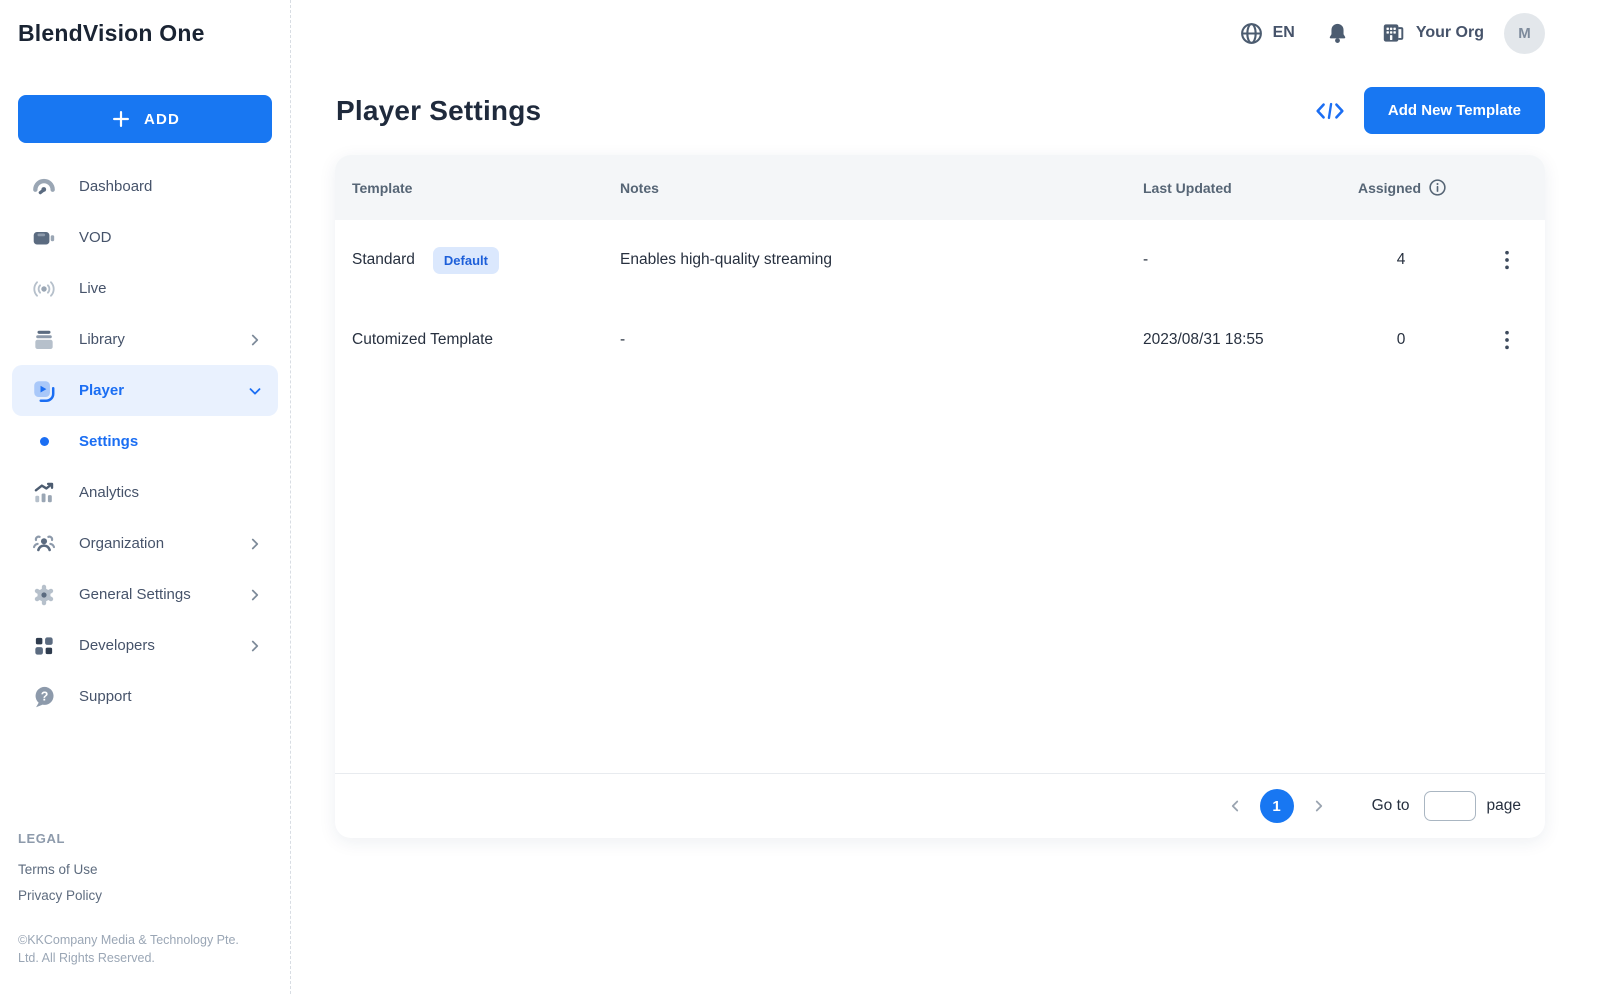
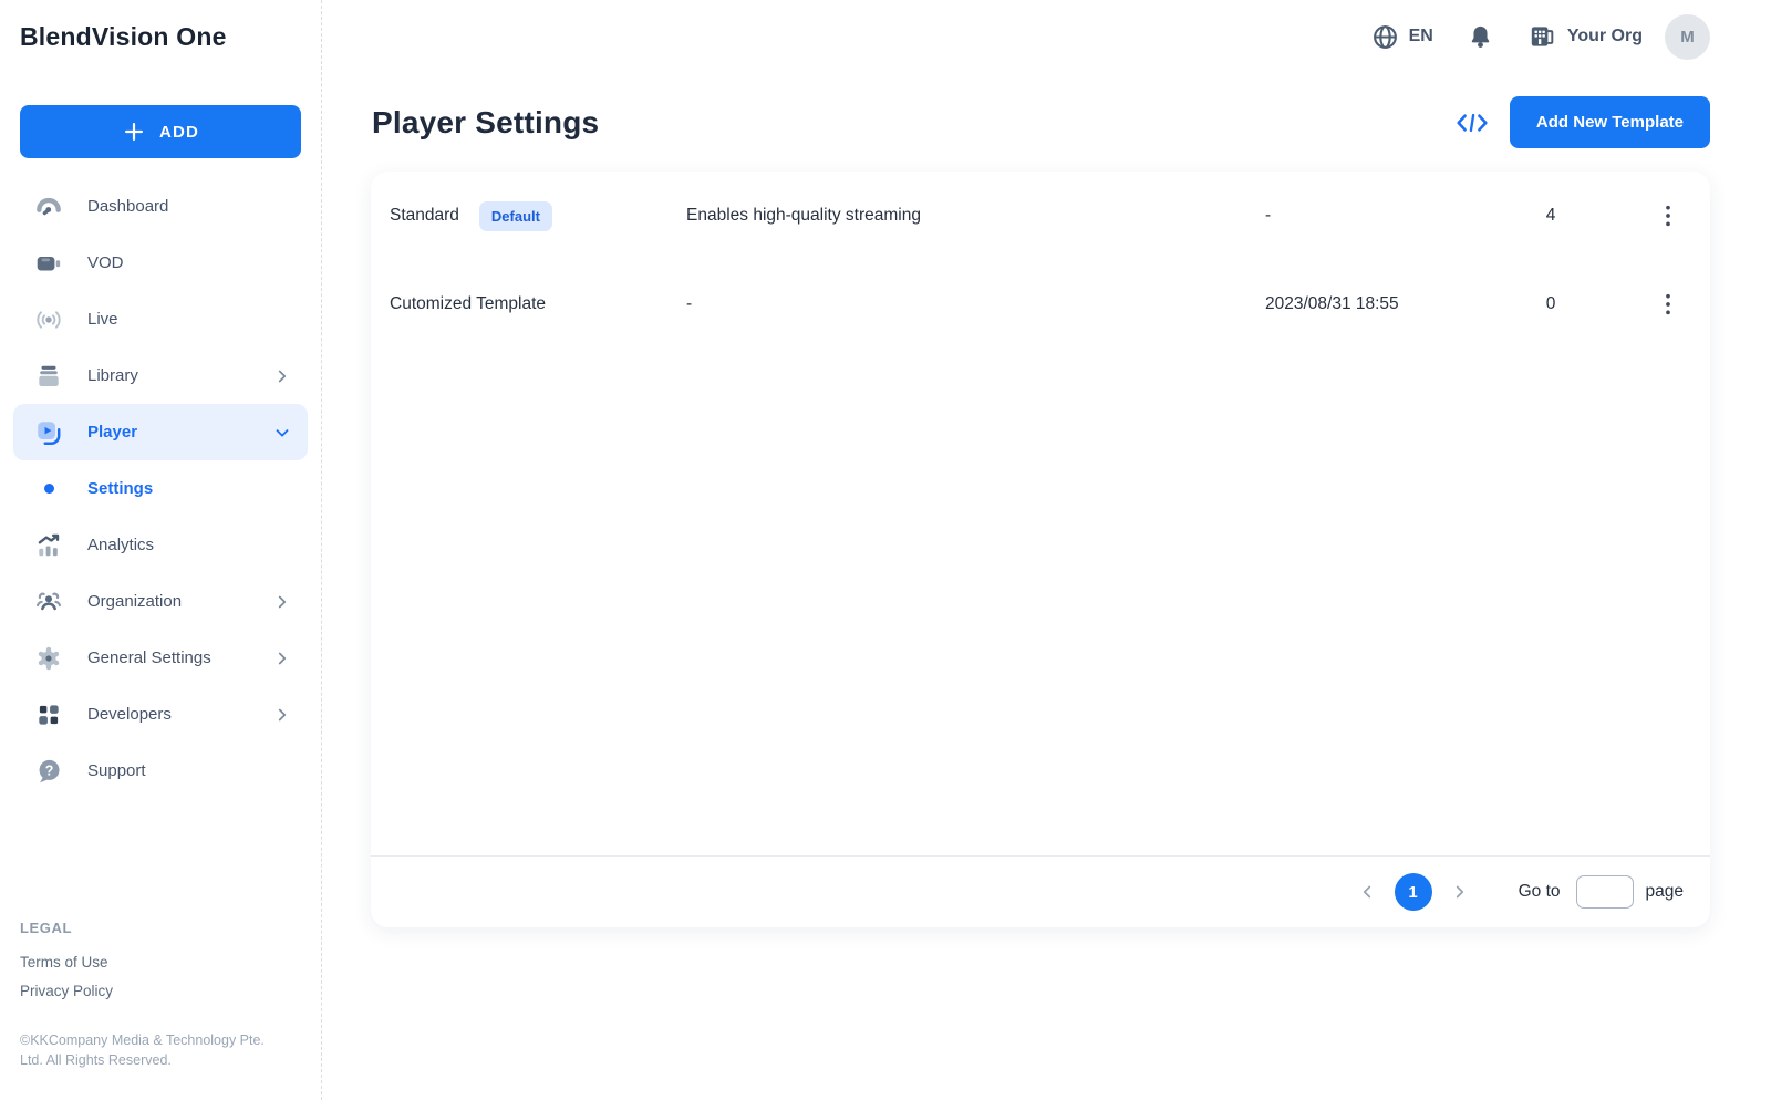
  BlendVision One
  ADD
  Dashboard
  VOD
  Live
  Library
  Player
  Settings
  Analytics
  Organization
  General Settings
  Developers
  ?
  Support
  LEGAL
  Terms of Use
  Privacy Policy
  ©KKCompany Media & Technology Pte. Ltd. All Rights Reserved.
  EN
  Your Org
  M
  Player Settings
  Add New Template
- Template
- Notes
- Last Updated
- Assigned
  Standard
  Default
  Enables high-quality streaming
  -
  4
  Cutomized Template
  -
  2023/08/31 18:55
  0
  1
  Go to
  page
